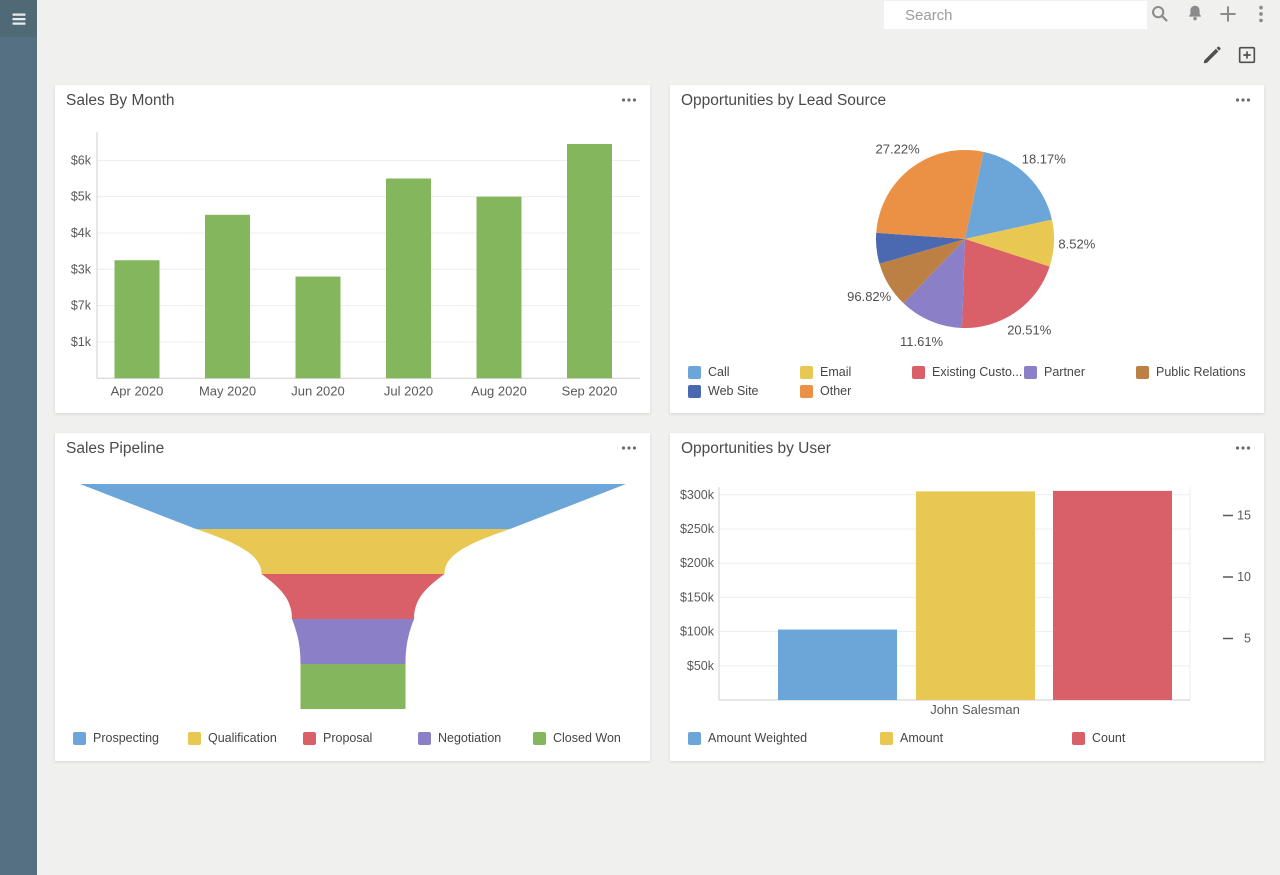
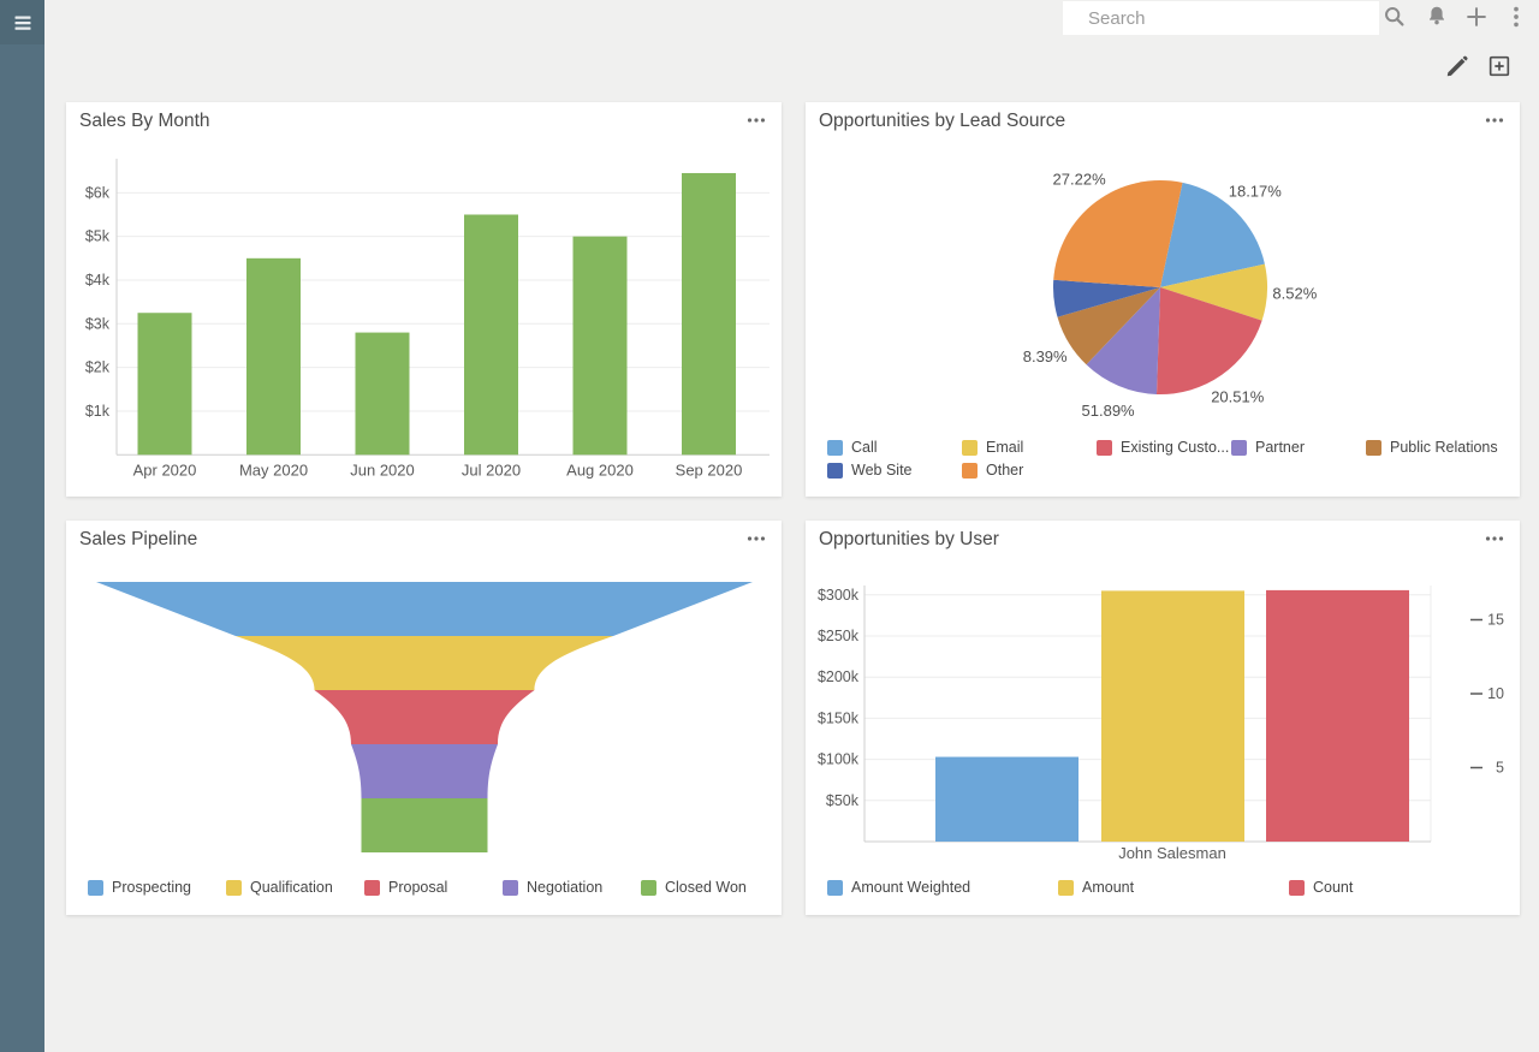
  Search
  Sales By Month
  $1k
- $7k
+ $2k
  $3k
  $4k
  $5k
  $6k
  Apr 2020
  May 2020
  Jun 2020
  Jul 2020
  Aug 2020
  Sep 2020
  Opportunities by Lead Source
  18.17%
  8.52%
  20.51%
- 11.61%
+ 51.89%
- 96.82%
+ 8.39%
  27.22%
  Call
  Email
  Existing Custo...
  Partner
  Public Relations
  Web Site
  Other
  Sales Pipeline
  Prospecting
  Qualification
  Proposal
  Negotiation
  Closed Won
  Opportunities by User
  $50k
  $100k
  $150k
  $200k
  $250k
  $300k
  5
  10
  15
  John Salesman
  Amount Weighted
  Amount
  Count
